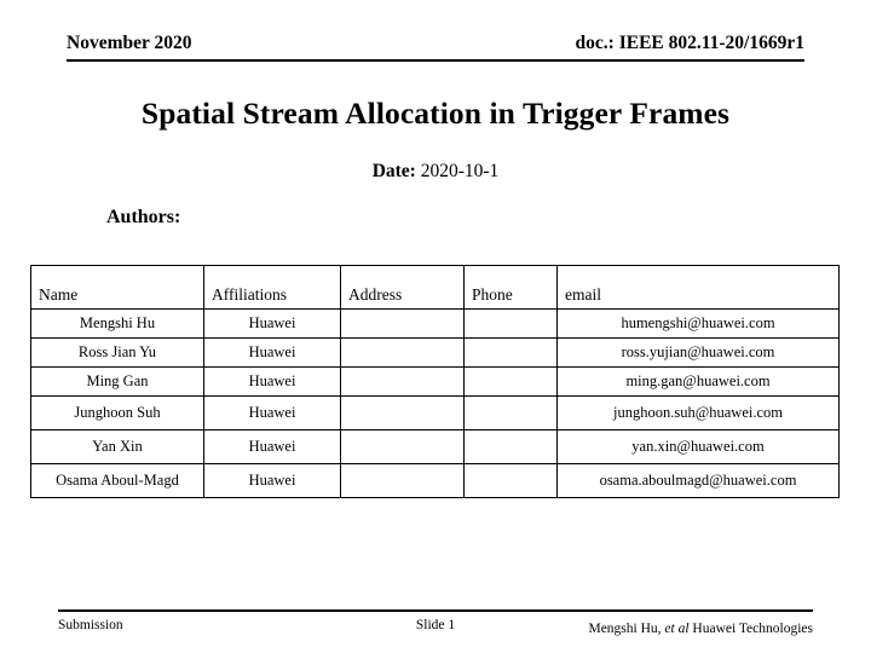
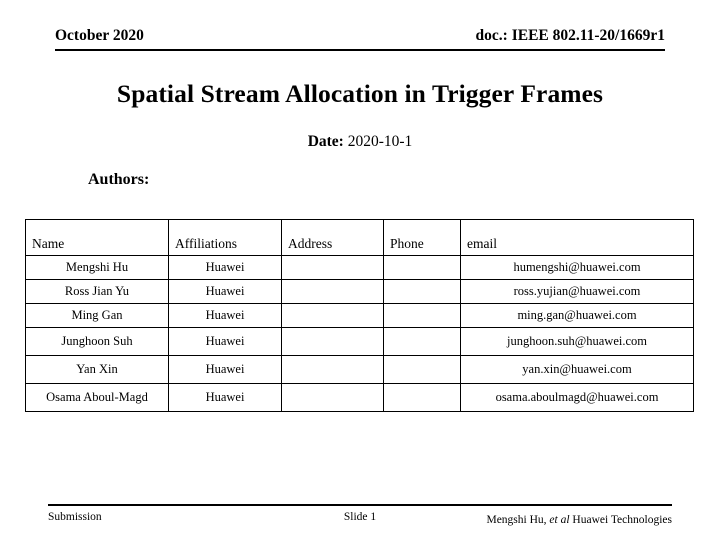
- November 2020
+ October 2020
  doc.: IEEE 802.11-20/1669r1
  Spatial Stream Allocation in Trigger Frames
  Date: 2020-10-1
  Authors:
  Name	Affiliations	Address	Phone	email
  Mengshi Hu	Huawei			humengshi@huawei.com
  Ross Jian Yu	Huawei			ross.yujian@huawei.com
  Ming Gan	Huawei			ming.gan@huawei.com
  Junghoon Suh	Huawei			junghoon.suh@huawei.com
  Yan Xin	Huawei			yan.xin@huawei.com
  Osama Aboul-Magd	Huawei			osama.aboulmagd@huawei.com
  Submission
  Slide 1
  Mengshi Hu, et al Huawei Technologies
